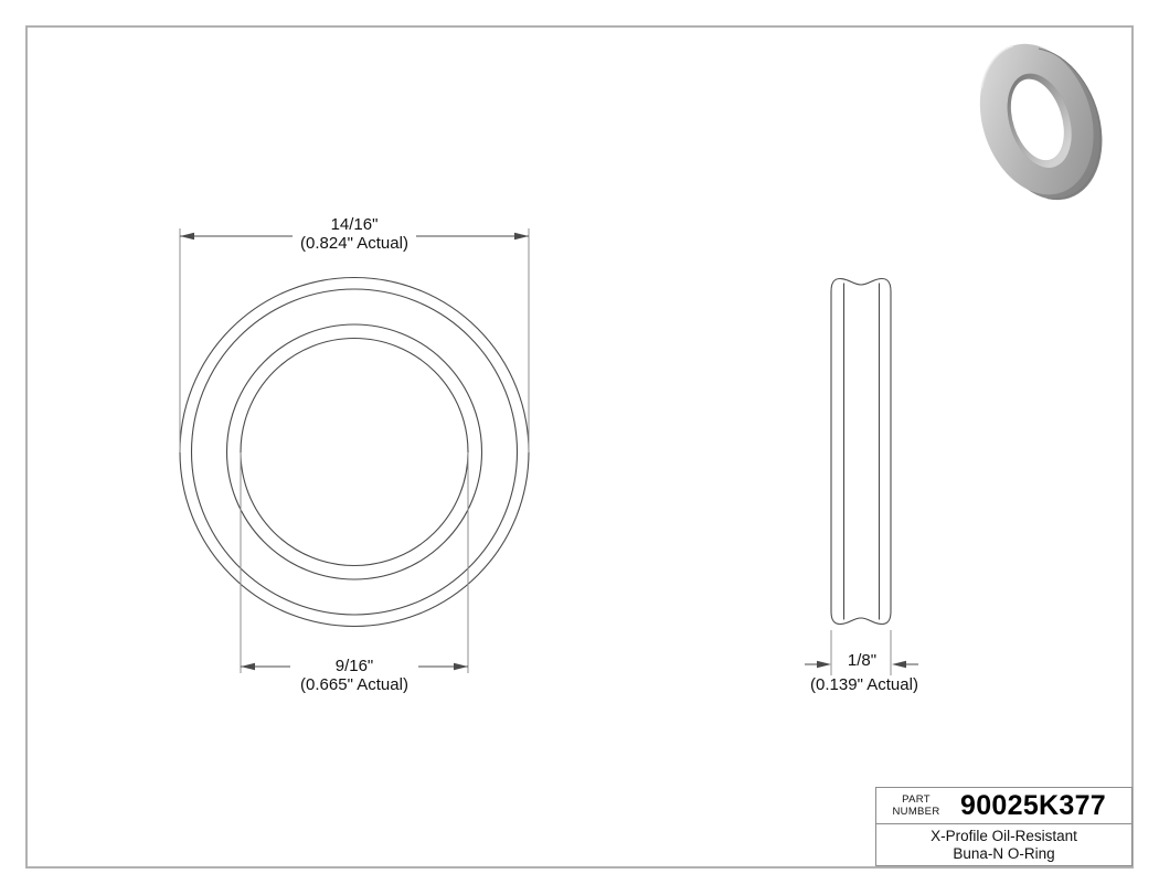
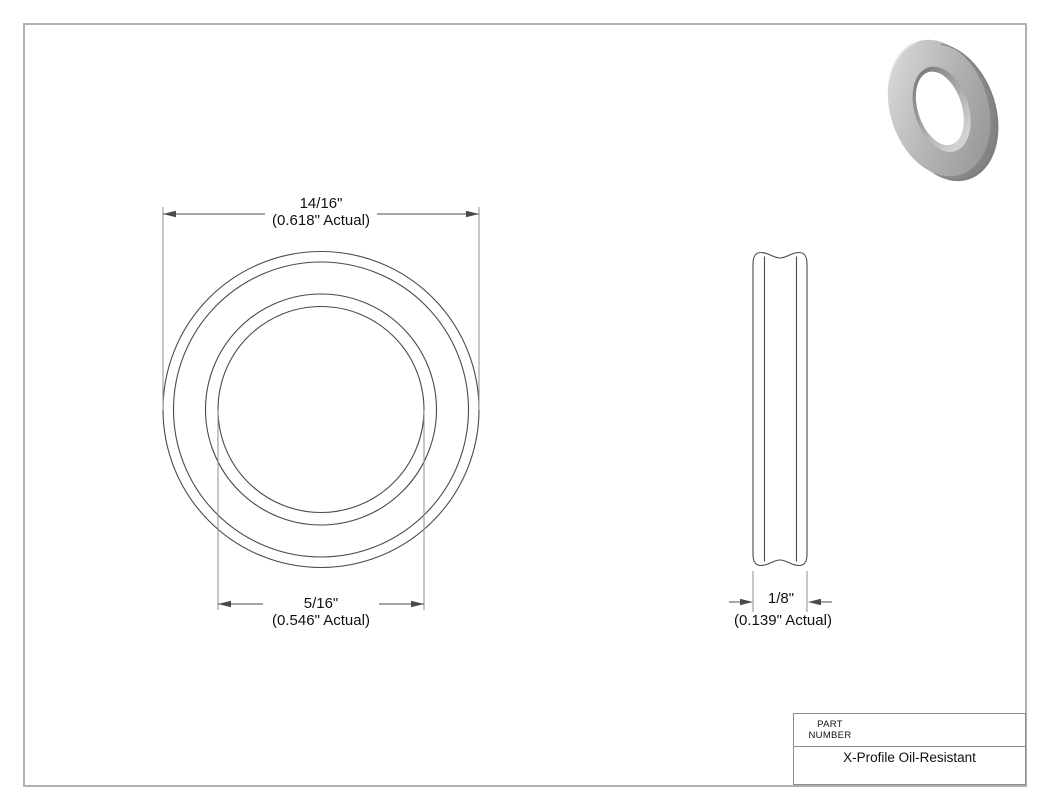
  14/16"
- (0.824" Actual)
+ (0.618" Actual)
- 9/16"
+ 5/16"
- (0.665" Actual)
+ (0.546" Actual)
  1/8"
  (0.139" Actual)
  PART
  NUMBER
- 90025K377
  X-Profile Oil-Resistant
- Buna-N O-Ring
